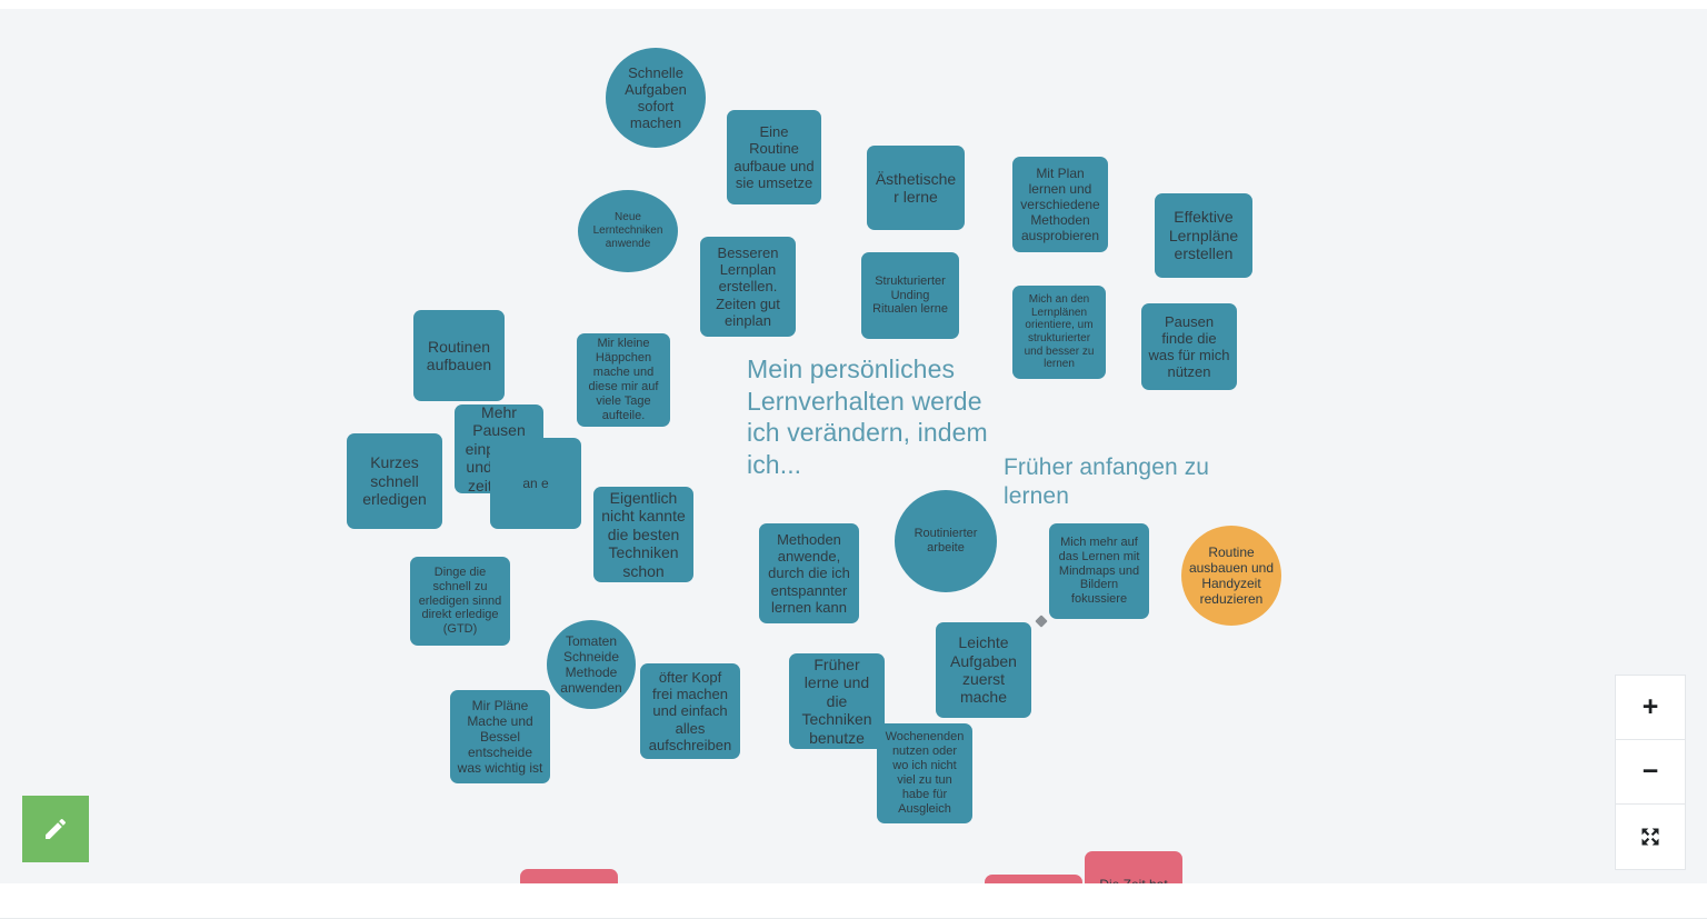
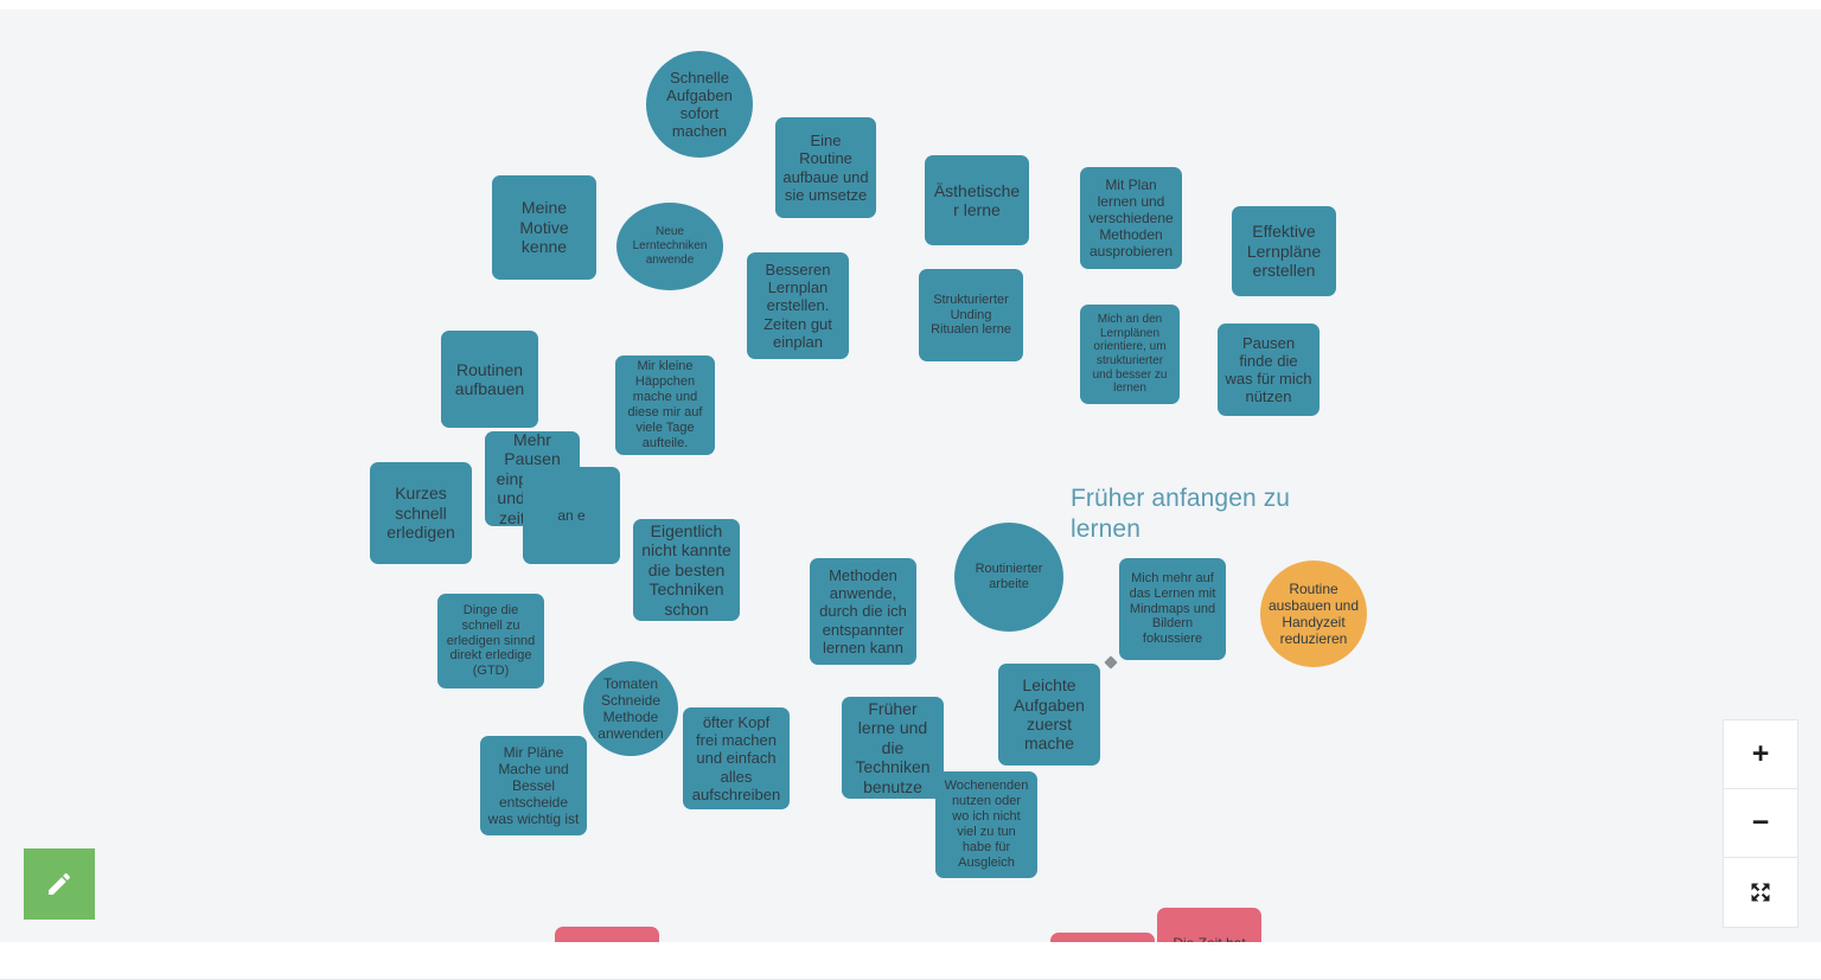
- Mein persönliches Lernverhalten werde ich verändern, indem ich...
  Früher anfangen zu lernen
  Schnelle Aufgaben sofort machen
  Eine Routine aufbaue und sie umsetze
  Ästhetischer lerne
  Mit Plan lernen und verschiedene Methoden ausprobieren
  Effektive Lernpläne erstellen
+ Meine Motive kenne
  Neue Lerntechniken anwende
  Besseren Lernplan erstellen. Zeiten gut einplan
  Strukturierter Unding Ritualen lerne
  Mich an den Lernplänen orientiere, um strukturierter und besser zu lernen
  Pausen finde die was für mich nützen
  Routinen aufbauen
  Mir kleine Häppchen mache und diese mir auf viele Tage aufteile.
  an e
  Kurzes schnell erledigen
  Eigentlich nicht kannte die besten Techniken schon
  Dinge die schnell zu erledigen sinnd direkt erledige (GTD)
  Methoden anwende, durch die ich entspannter lernen kann
  Routinierter arbeite
  Mich mehr auf das Lernen mit Mindmaps und Bildern fokussiere
  Routine ausbauen und Handyzeit reduzieren
  Leichte Aufgaben zuerst mache
  Tomaten Schneide Methode anwenden
  öfter Kopf frei machen und einfach alles aufschreiben
  Früher lerne und die Techniken benutze
  Wochenenden nutzen oder wo ich nicht viel zu tun habe für Ausgleich
  Mir Pläne Mache und Bessel entscheide was wichtig ist
  +
  −
